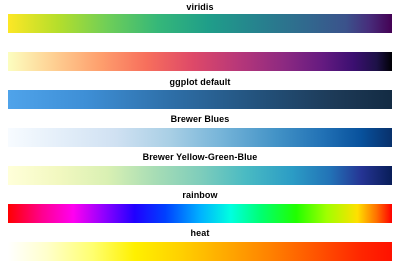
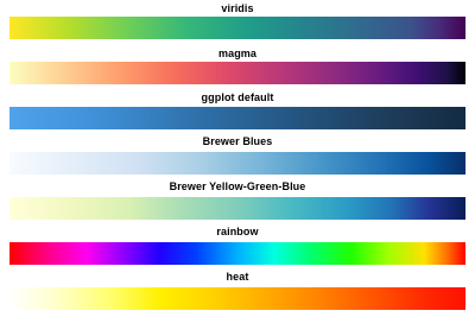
  viridis
+ magma
  ggplot default
  Brewer Blues
  Brewer Yellow-Green-Blue
  rainbow
  heat
